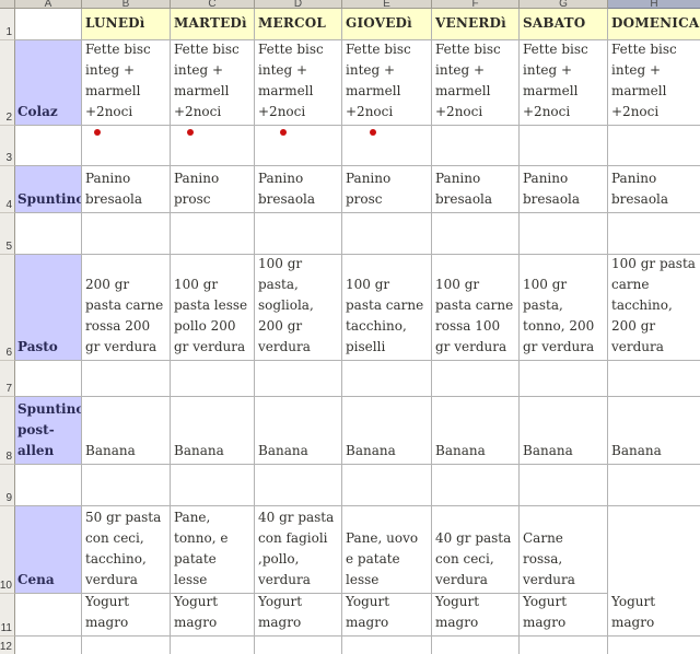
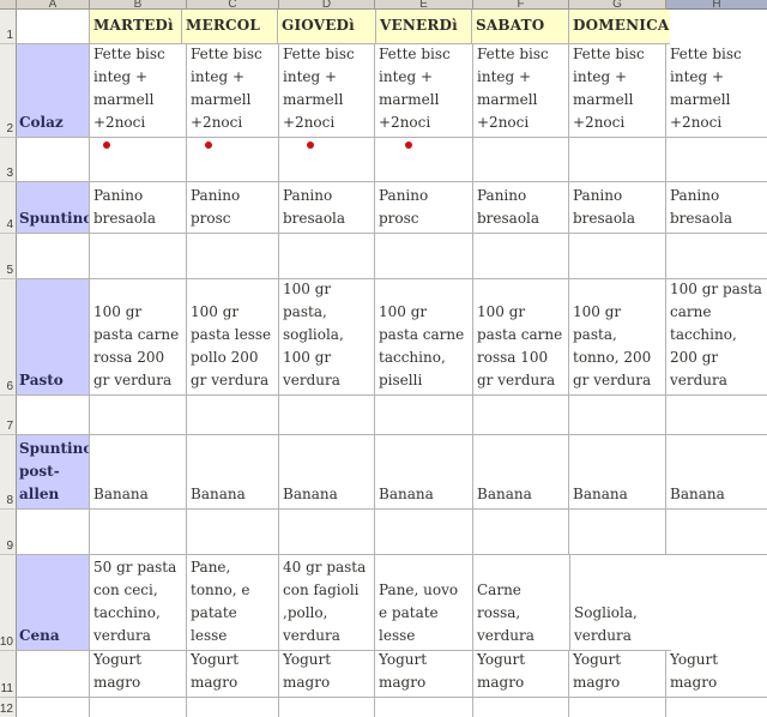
  A
  B
  C
  D
  E
  F
  G
  H
  1
  2
  3
  4
  5
  6
  7
  8
  9
  10
  11
  12
- LUNEDì
  MARTEDì
  MERCOL
  GIOVEDì
  VENERDì
  SABATO
  DOMENICA
  Colaz
  Fette bisc integ + marmell +2noci
  Fette bisc integ + marmell +2noci
  Fette bisc integ + marmell +2noci
  Fette bisc integ + marmell +2noci
  Fette bisc integ + marmell +2noci
  Fette bisc integ + marmell +2noci
  Fette bisc integ + marmell +2noci
  Spuntino
  Panino bresaola
  Panino prosc
  Panino bresaola
  Panino prosc
  Panino bresaola
  Panino bresaola
  Panino bresaola
  Pasto
- 200 gr pasta carne rossa 200 gr verdura
+ 100 gr pasta carne rossa 200 gr verdura
  100 gr pasta lesse pollo 200 gr verdura
- 100 gr pasta, sogliola, 200 gr verdura
+ 100 gr pasta, sogliola, 100 gr verdura
  100 gr pasta carne tacchino, piselli
  100 gr pasta carne rossa 100 gr verdura
  100 gr pasta, tonno, 200 gr verdura
  100 gr pasta carne tacchino, 200 gr verdura
  Spuntino post- allen
  Banana
  Banana
  Banana
  Banana
  Banana
  Banana
  Banana
  Cena
  50 gr pasta con ceci, tacchino, verdura
  Pane, tonno, e patate lesse
  40 gr pasta con fagioli ,pollo, verdura
  Pane, uovo e patate lesse
- 40 gr pasta con ceci, verdura
  Carne rossa, verdura
+ Sogliola, verdura
  Yogurt magro
  Yogurt magro
  Yogurt magro
  Yogurt magro
  Yogurt magro
  Yogurt magro
  Yogurt magro
